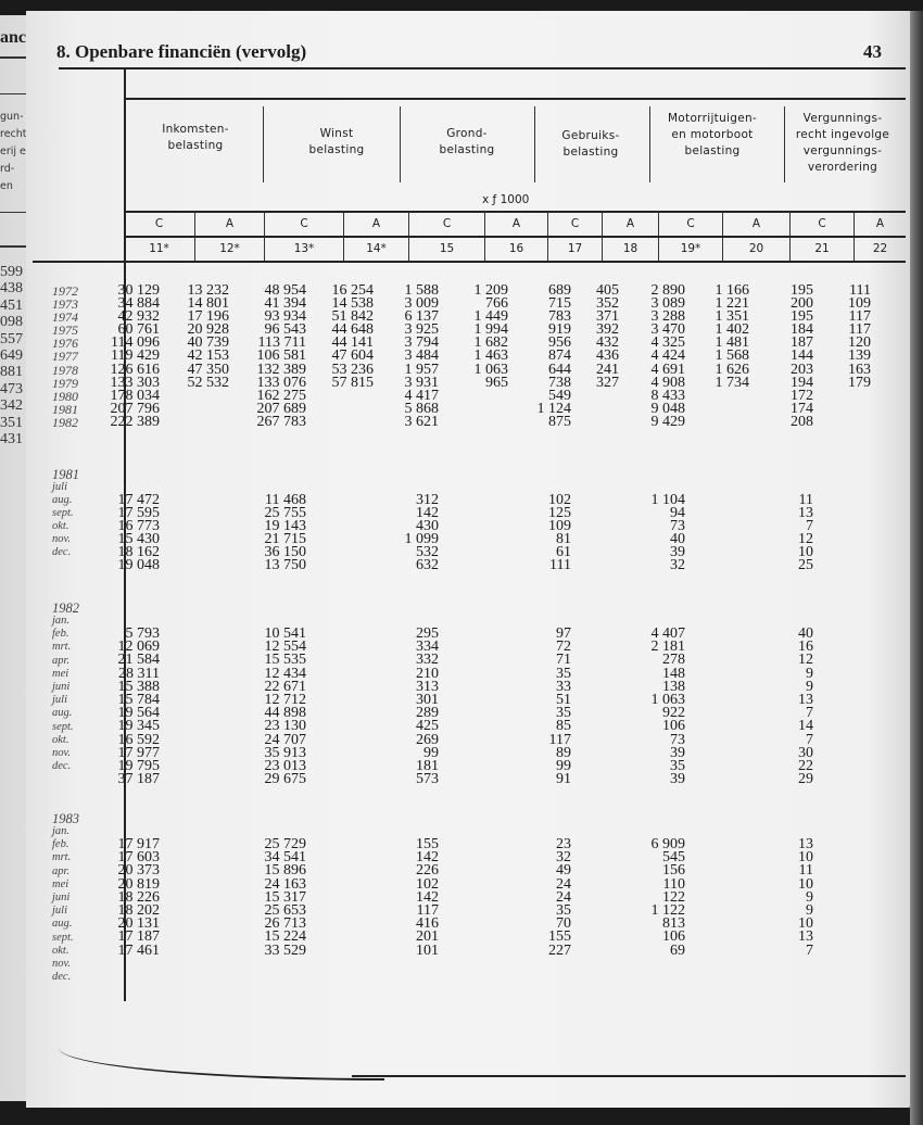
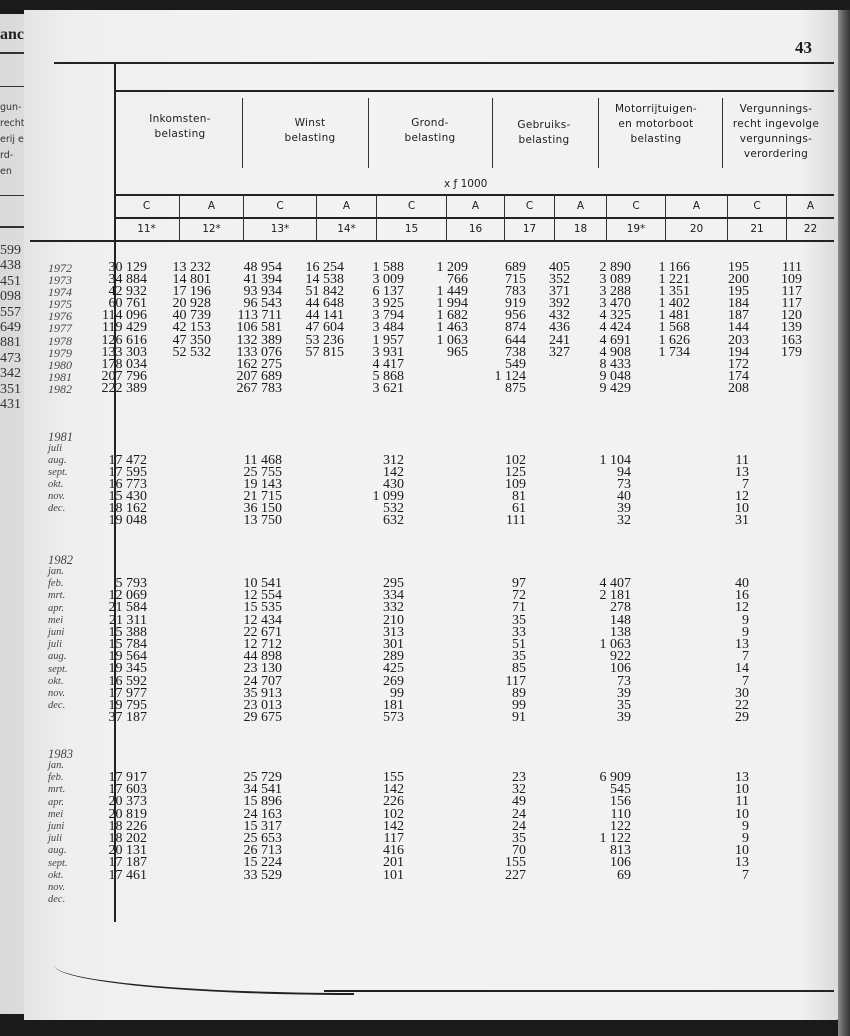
  gun-
  recht
  erij e
  rd-
  en
  599
  438
  451
  098
  557
  649
  881
  473
  342
  351
  431
- 8. Openbare financiën (vervolg)
  43
  Inkomsten-
  belasting
  Winst
  belasting
  Grond-
  belasting
  Gebruiks-
  belasting
  Motorrijtuigen-
  en motorboot
  belasting
  Vergunnings-
  recht ingevolge
  vergunnings-
  verordering
  x ƒ 1000
  C
  A
  C
  A
  C
  A
  C
  A
  C
  A
  C
  A
  11*
  12*
  13*
  14*
  15
  16
  17
  18
  19*
  20
  21
  22
  1972
  1973
  1974
  1975
  1976
  1977
  1978
  1979
  1980
  1981
  1982
  30 129
  34 884
  42 932
  60 761
  114 096
  119 429
  126 616
  133 303
  178 034
  207 796
  222 389
  13 232
  14 801
  17 196
  20 928
  40 739
  42 153
  47 350
  52 532
  48 954
  41 394
  93 934
  96 543
  113 711
  106 581
  132 389
  133 076
  162 275
  207 689
  267 783
  16 254
  14 538
  51 842
  44 648
  44 141
  47 604
  53 236
  57 815
  1 588
  3 009
  6 137
  3 925
  3 794
  3 484
  1 957
  3 931
  4 417
  5 868
  3 621
  1 209
  766
  1 449
  1 994
  1 682
  1 463
  1 063
  965
  689
  715
  783
  919
  956
  874
  644
  738
  549
  1 124
  875
  405
  352
  371
  392
  432
  436
  241
  327
  2 890
  3 089
  3 288
  3 470
  4 325
  4 424
  4 691
  4 908
  8 433
  9 048
  9 429
  1 166
  1 221
  1 351
  1 402
  1 481
  1 568
  1 626
  1 734
  195
  200
  195
  184
  187
  144
  203
  194
  172
  174
  208
  111
  109
  117
  117
  120
  139
  163
  179
  1981
  juli
  aug.
  sept.
  okt.
  nov.
  dec.
  17 472
  17 595
  16 773
  15 430
  18 162
  19 048
  11 468
  25 755
  19 143
  21 715
  36 150
  13 750
  312
  142
  430
  1 099
  532
  632
  102
  125
  109
  81
  61
  111
  1 104
  94
  73
  40
  39
  32
  11
  13
  7
  12
  10
- 25
+ 31
  1982
  jan.
  feb.
  mrt.
  apr.
  mei
  juni
  juli
  aug.
  sept.
  okt.
  nov.
  dec.
  5 793
  12 069
  21 584
- 28 311
+ 21 311
  15 388
  15 784
  19 564
  19 345
  16 592
  17 977
  19 795
  37 187
  10 541
  12 554
  15 535
  12 434
  22 671
  12 712
  44 898
  23 130
  24 707
  35 913
  23 013
  29 675
  295
  334
  332
  210
  313
  301
  289
  425
  269
  99
  181
  573
  97
  72
  71
  35
  33
  51
  35
  85
  117
  89
  99
  91
  4 407
  2 181
  278
  148
  138
  1 063
  922
  106
  73
  39
  35
  39
  40
  16
  12
  9
  9
  13
  7
  14
  7
  30
  22
  29
  1983
  jan.
  feb.
  mrt.
  apr.
  mei
  juni
  juli
  aug.
  sept.
  okt.
  nov.
  dec.
  17 917
  17 603
  20 373
  20 819
  18 226
  18 202
  20 131
  17 187
  17 461
  25 729
  34 541
  15 896
  24 163
  15 317
  25 653
  26 713
  15 224
  33 529
  155
  142
  226
  102
  142
  117
  416
  201
  101
  23
  32
  49
  24
  24
  35
  70
  155
  227
  6 909
  545
  156
  110
  122
  1 122
  813
  106
  69
  13
  10
  11
  10
  9
  9
  10
  13
  7
